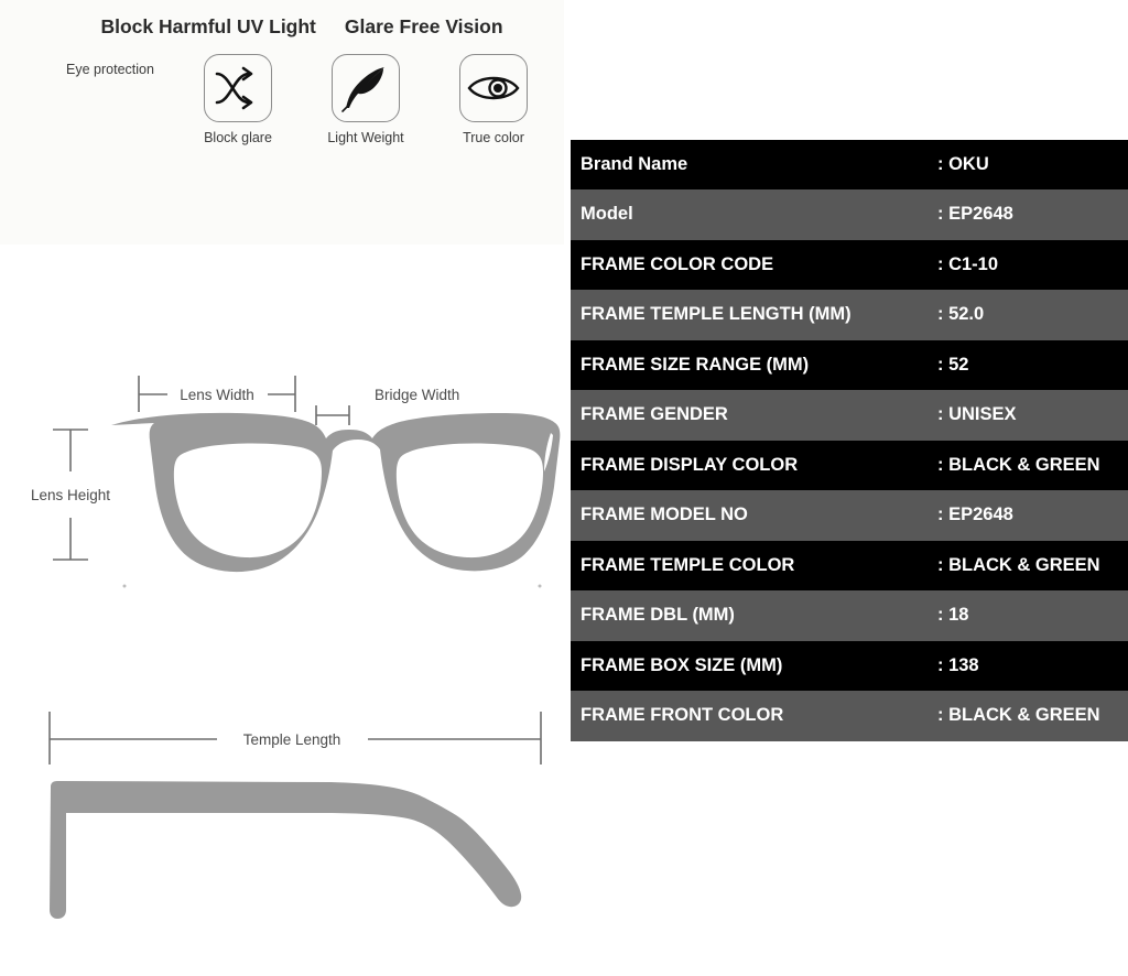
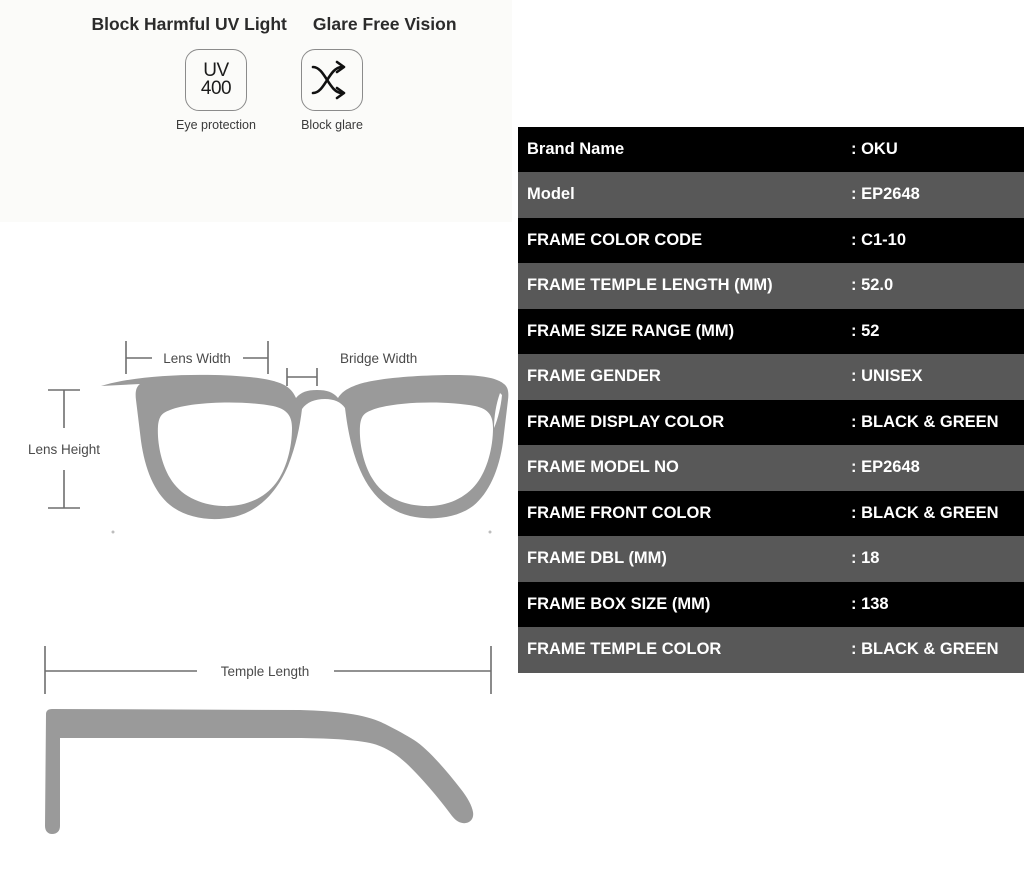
  Block Harmful UV Light
  Glare Free Vision
+ UV
+ 400
  Eye protection
  Block glare
- Light Weight
- True color
  Lens Width
  Bridge Width
  Lens Height
  Temple Length
  Brand Name	: OKU
  Model	: EP2648
  FRAME COLOR CODE	: C1-10
  FRAME TEMPLE LENGTH (MM)	: 52.0
  FRAME SIZE RANGE (MM)	: 52
  FRAME GENDER	: UNISEX
  FRAME DISPLAY COLOR	: BLACK & GREEN
  FRAME MODEL NO	: EP2648
- FRAME TEMPLE COLOR	: BLACK & GREEN
+ FRAME FRONT COLOR	: BLACK & GREEN
  FRAME DBL (MM)	: 18
  FRAME BOX SIZE (MM)	: 138
- FRAME FRONT COLOR	: BLACK & GREEN
+ FRAME TEMPLE COLOR	: BLACK & GREEN
